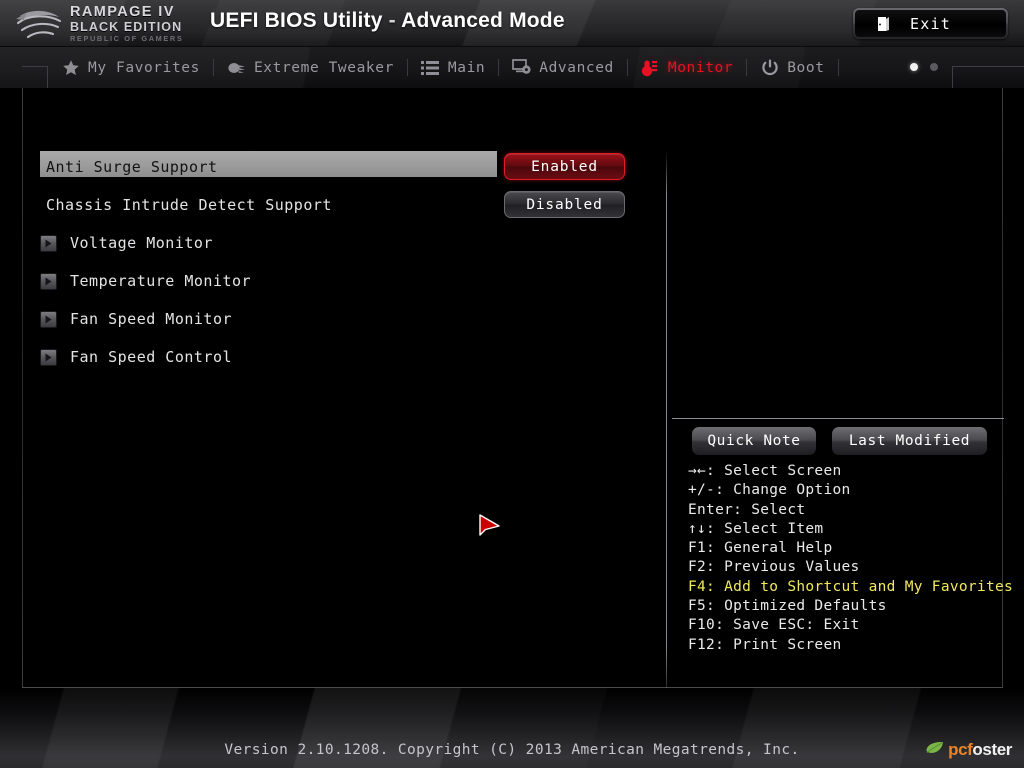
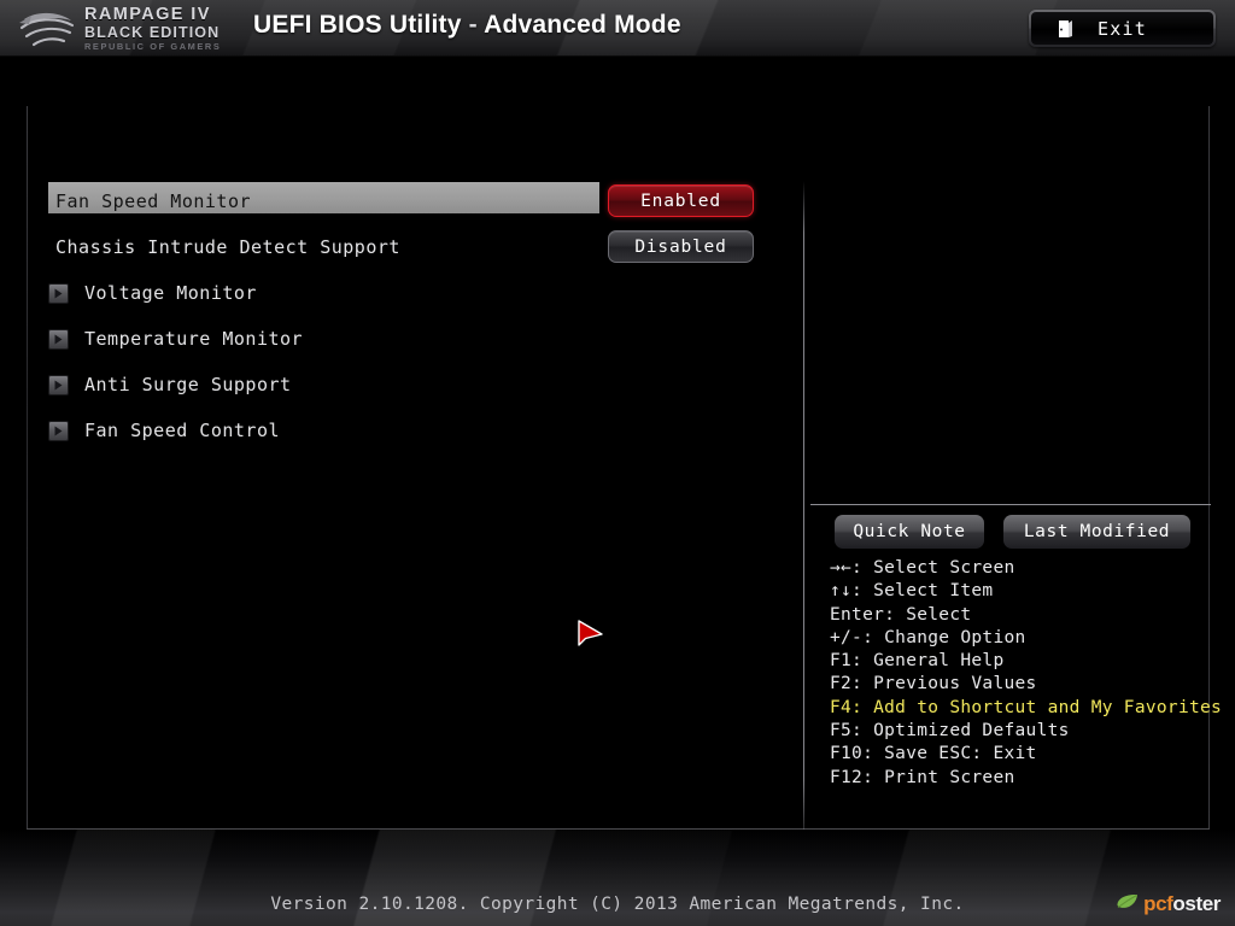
  RAMPAGE IV
  BLACK EDITION
  REPUBLIC OF GAMERS
  UEFI BIOS Utility - Advanced Mode
  Exit
- My Favorites
- Extreme Tweaker
- Main
- Advanced
- Monitor
- Boot
- Anti Surge Support
+ Fan Speed Monitor
  Chassis Intrude Detect Support
  Voltage Monitor
  Temperature Monitor
- Fan Speed Monitor
+ Anti Surge Support
  Fan Speed Control
  Enabled
  Disabled
  Quick Note
  Last Modified
  →←: Select Screen
- +/-: Change Option
+ ↑↓: Select Item
  Enter: Select
- ↑↓: Select Item
+ +/-: Change Option
  F1: General Help
  F2: Previous Values
  F4: Add to Shortcut and My Favorites
  F5: Optimized Defaults
  F10: Save ESC: Exit
  F12: Print Screen
  Version 2.10.1208. Copyright (C) 2013 American Megatrends, Inc.
  pcfoster
